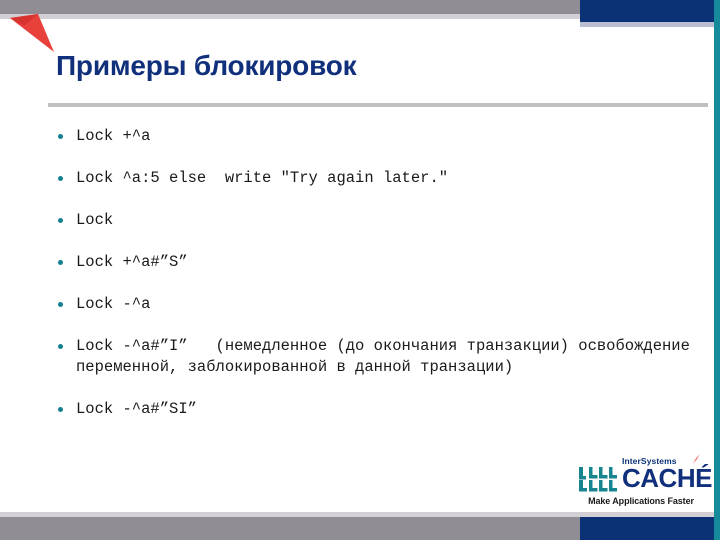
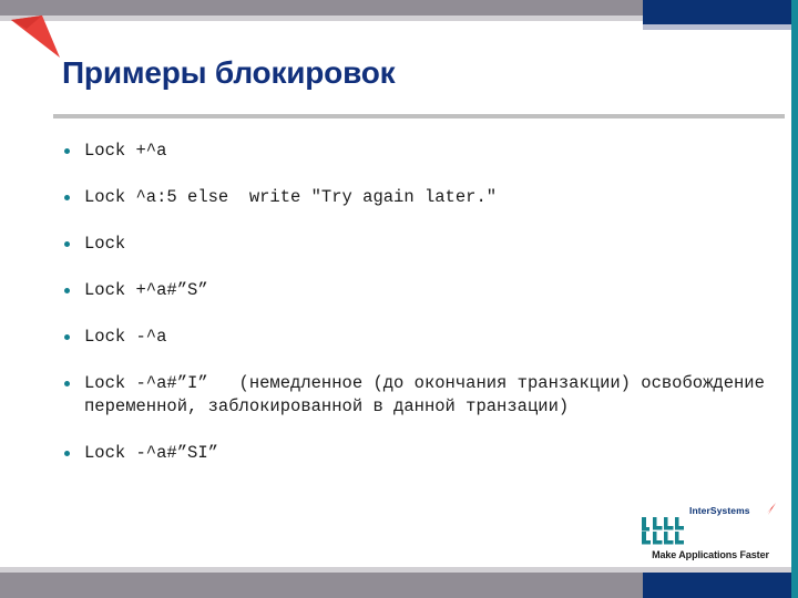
  Примеры блокировок
  Lock +^a
  Lock ^a:5 else write "Try again later."
  Lock
  Lock +^a#”S”
  Lock -^a
  Lock -^a#”I” (немедленное (до окончания транзакции) освобождение переменной, заблокированной в данной транзации)
  Lock -^a#”SI”
  InterSystems
- CACHÉ
  Make Applications Faster
